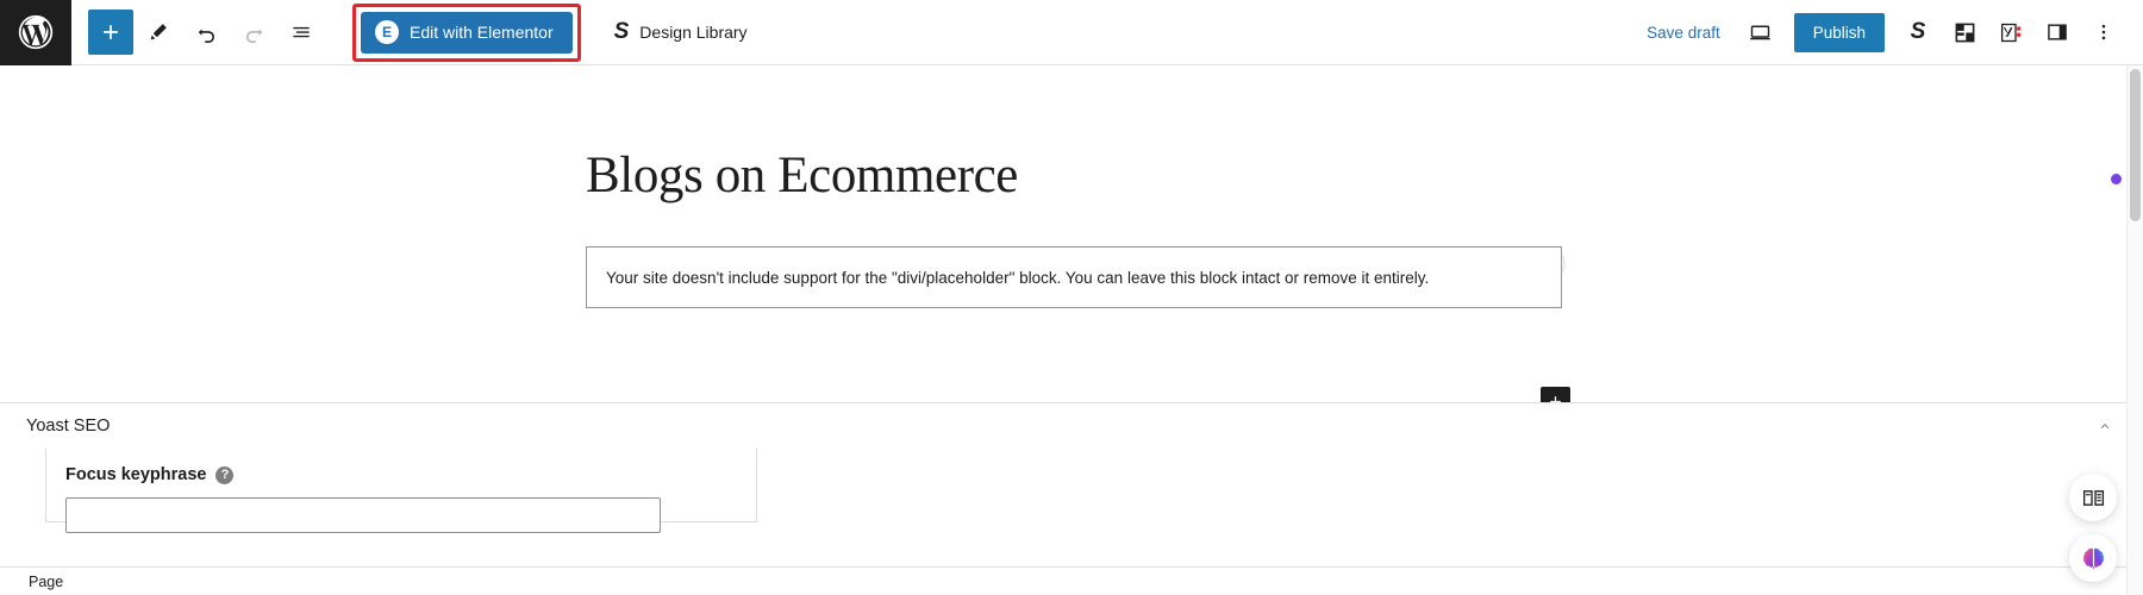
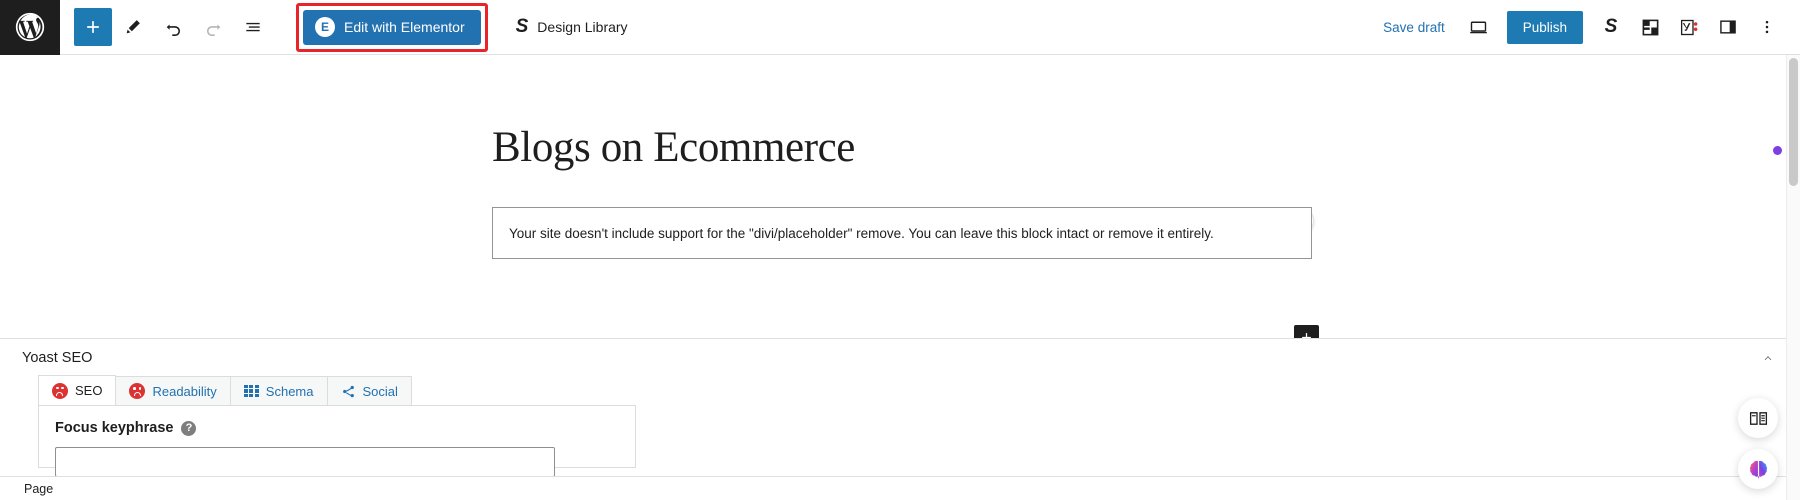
  E
  Edit with Elementor
  S
  Design Library
  Save draft
  Publish
  S
  Blogs on Ecommerce
- Your site doesn't include support for the "divi/placeholder" block. You can leave this block intact or remove it entirely.
+ Your site doesn't include support for the "divi/placeholder" remove. You can leave this block intact or remove it entirely.
  Yoast SEO
+ SEO
+ Readability
+ Schema
+ Social
  Focus keyphrase
  ?
  Page
